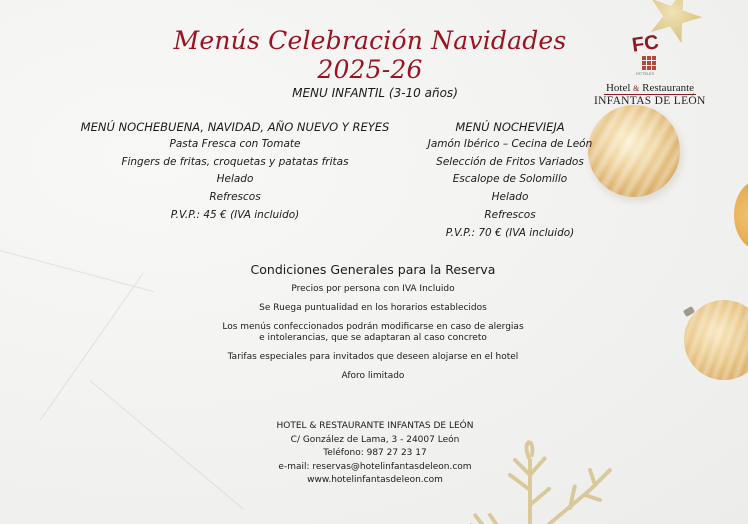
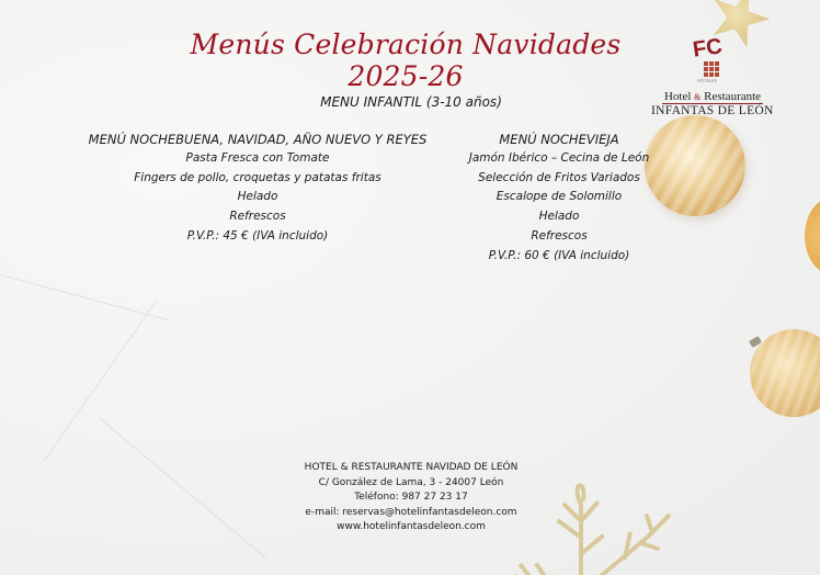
  Menús Celebración Navidades 2025-26
  Hotel & Restaurante
  INFANTAS DE LEÓN
  MENU INFANTIL (3-10 años)
  MENÚ NOCHEBUENA, NAVIDAD, AÑO NUEVO Y REYES
  Pasta Fresca con Tomate
- Fingers de fritas, croquetas y patatas fritas
+ Fingers de pollo, croquetas y patatas fritas
  Helado
  Refrescos
  P.V.P.: 45 € (IVA incluido)
  MENÚ NOCHEVIEJA
  Jamón Ibérico – Cecina de León
  Selección de Fritos Variados
  Escalope de Solomillo
  Helado
  Refrescos
- P.V.P.: 70 € (IVA incluido)
+ P.V.P.: 60 € (IVA incluido)
- Condiciones Generales para la Reserva
- Precios por persona con IVA Incluido
- Se Ruega puntualidad en los horarios establecidos
- Los menús confeccionados podrán modificarse en caso de alergias
- e intolerancias, que se adaptaran al caso concreto
- Tarifas especiales para invitados que deseen alojarse en el hotel
- Aforo limitado
- HOTEL & RESTAURANTE INFANTAS DE LEÓN
+ HOTEL & RESTAURANTE NAVIDAD DE LEÓN
  C/ González de Lama, 3 - 24007 León
  Teléfono: 987 27 23 17
  e-mail: reservas@hotelinfantasdeleon.com
  www.hotelinfantasdeleon.com
